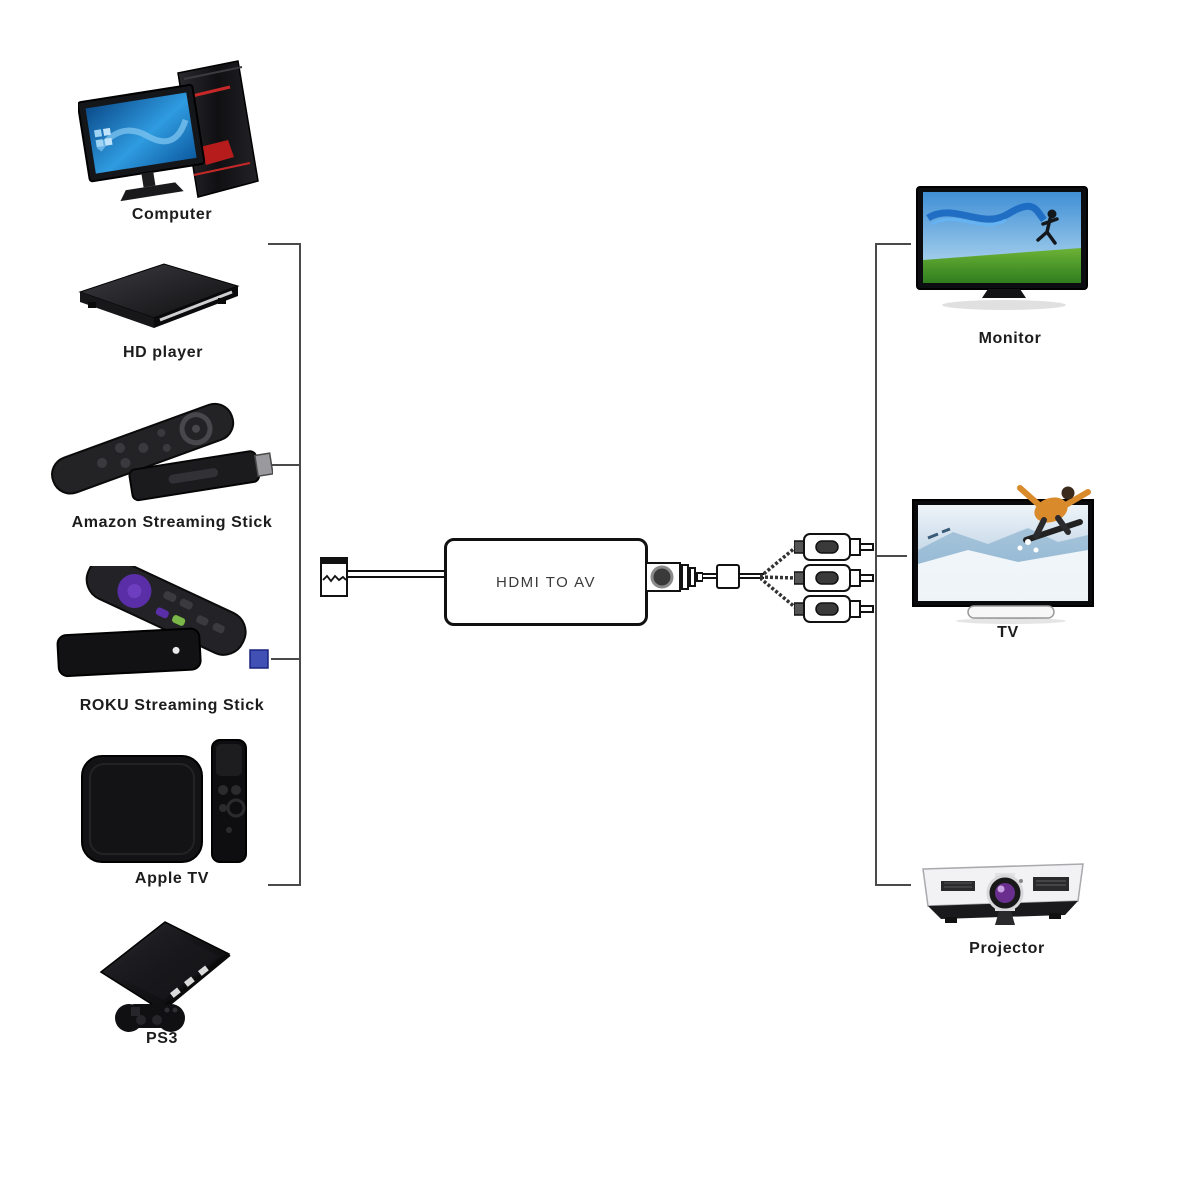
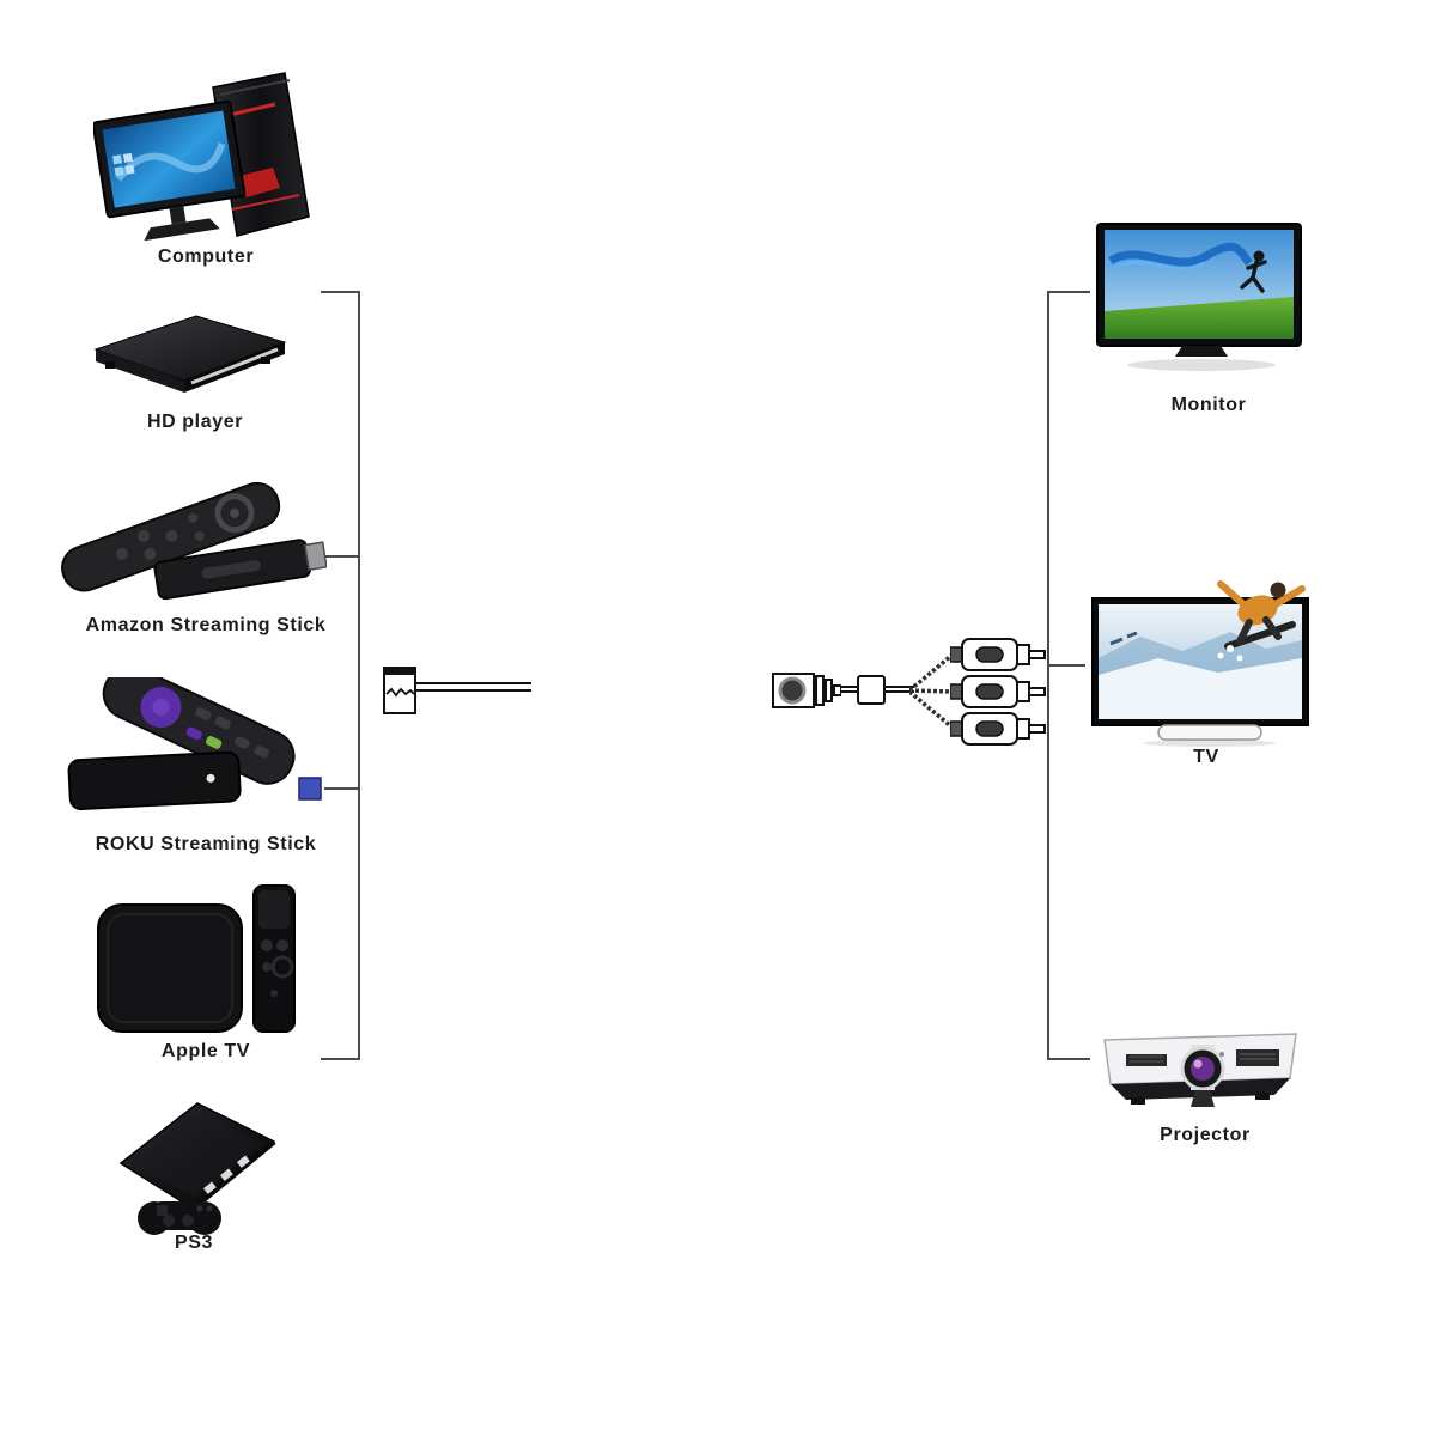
  Computer
  HD player
  Amazon Streaming Stick
  ROKU Streaming Stick
  Apple TV
  PS3
- HDMI TO AV
  Monitor
  TV
  Projector
